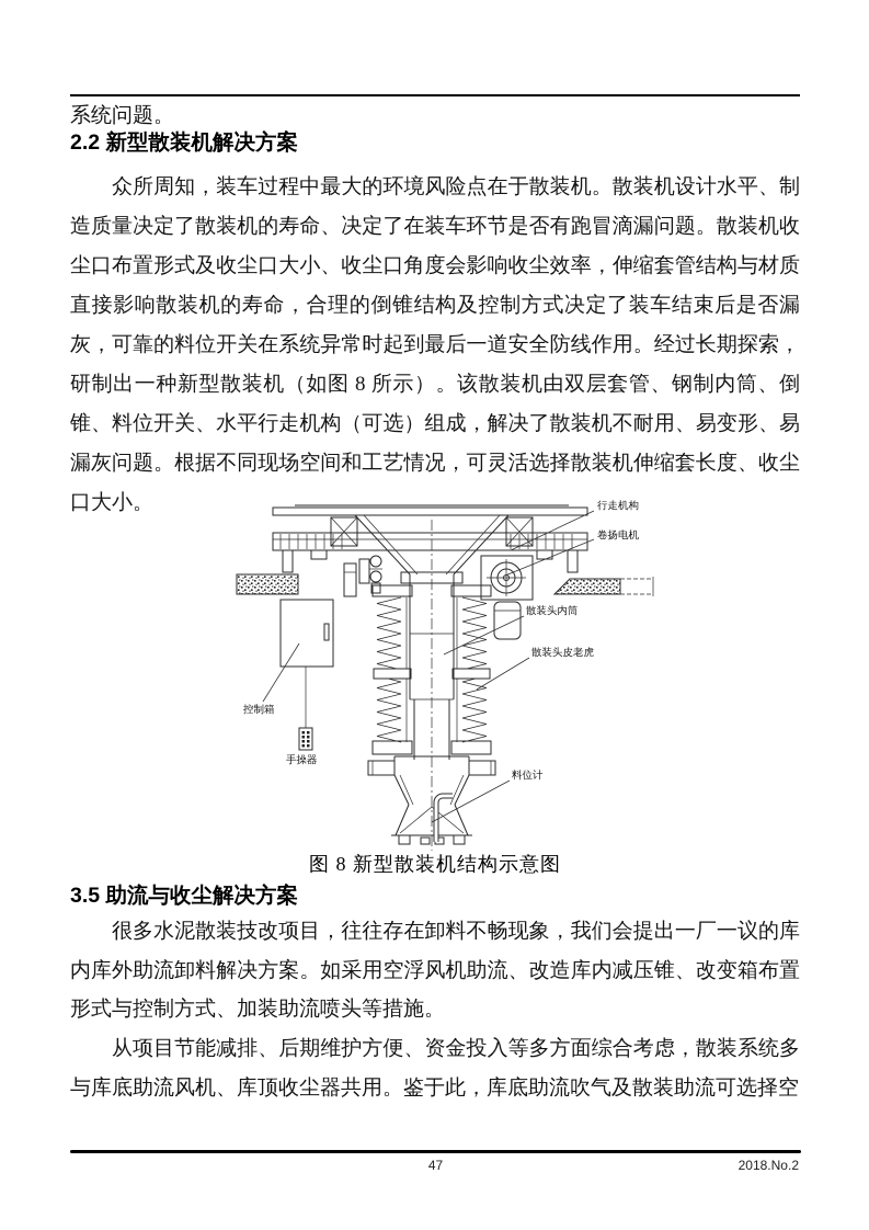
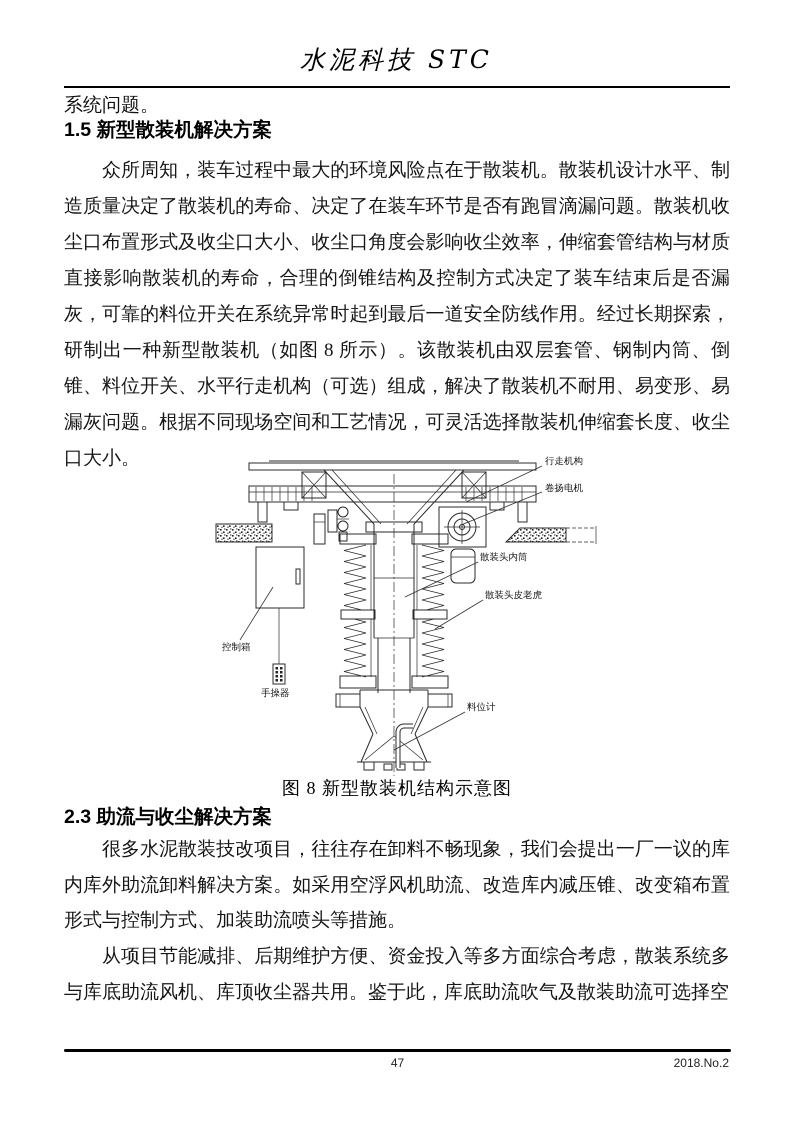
+ 水泥科技 STC
  系统问题。
- 2.2 新型散装机解决方案
+ 1.5 新型散装机解决方案
  众所周知，装车过程中最大的环境风险点在于散装机。散装机设计水平、制造质量决定了散装机的寿命、决定了在装车环节是否有跑冒滴漏问题。散装机收尘口布置形式及收尘口大小、收尘口角度会影响收尘效率，伸缩套管结构与材质直接影响散装机的寿命，合理的倒锥结构及控制方式决定了装车结束后是否漏灰，可靠的料位开关在系统异常时起到最后一道安全防线作用。经过长期探索，研制出一种新型散装机（如图 8 所示）。该散装机由双层套管、钢制内筒、倒锥、料位开关、水平行走机构（可选）组成，解决了散装机不耐用、易变形、易漏灰问题。根据不同现场空间和工艺情况，可灵活选择散装机伸缩套长度、收尘口大小。
  行走机构
  卷扬电机
  散装头内筒
  散装头皮老虎
  控制箱
  手操器
  料位计
  图 8 新型散装机结构示意图
- 3.5 助流与收尘解决方案
+ 2.3 助流与收尘解决方案
  很多水泥散装技改项目，往往存在卸料不畅现象，我们会提出一厂一议的库内库外助流卸料解决方案。如采用空浮风机助流、改造库内减压锥、改变箱布置形式与控制方式、加装助流喷头等措施。
  从项目节能减排、后期维护方便、资金投入等多方面综合考虑，散装系统多与库底助流风机、库顶收尘器共用。鉴于此，库底助流吹气及散装助流可选择空
  47
  2018.No.2
